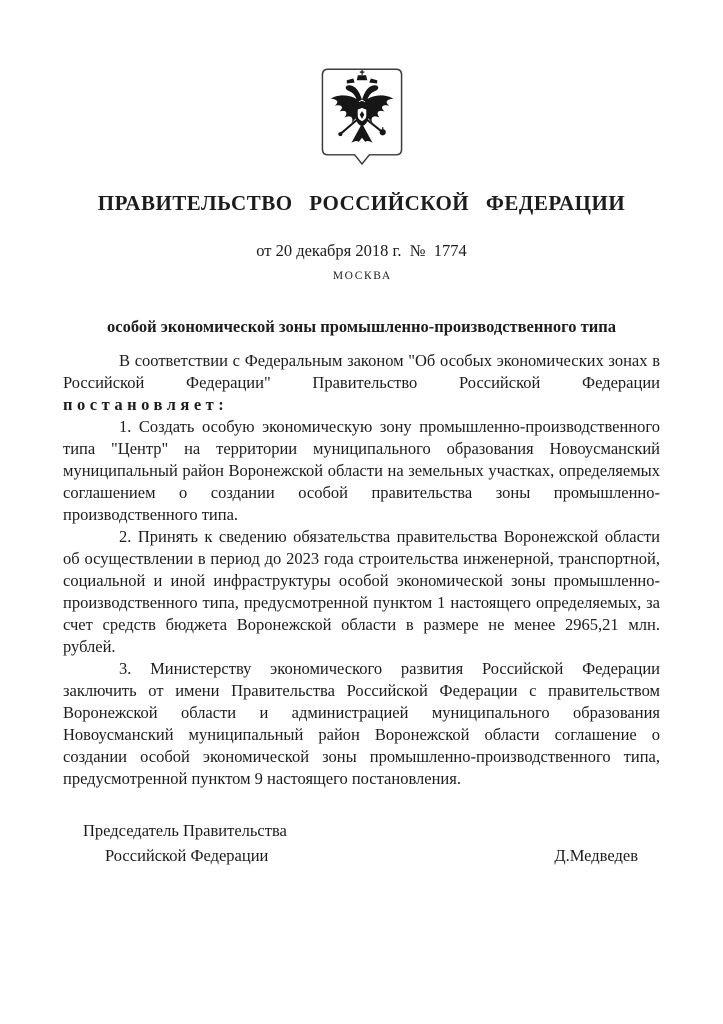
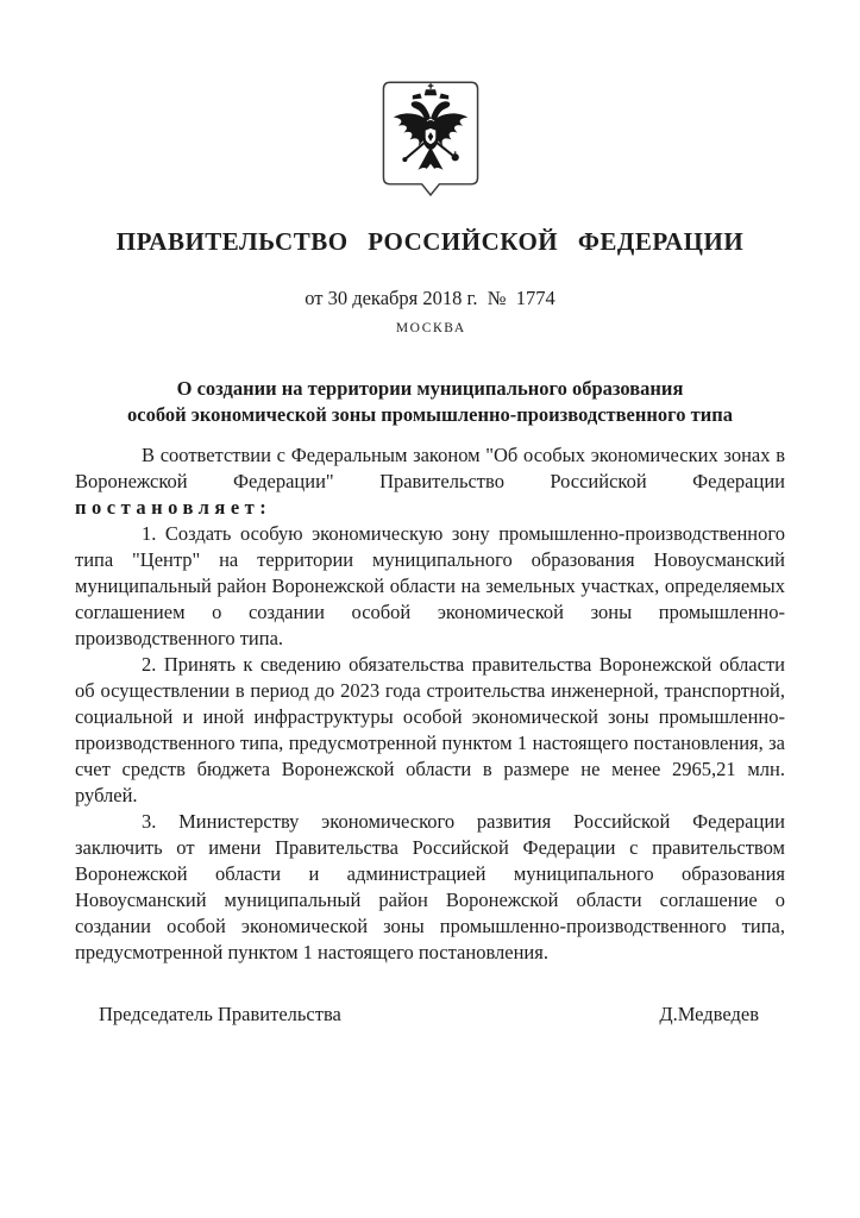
  ПРАВИТЕЛЬСТВО РОССИЙСКОЙ ФЕДЕРАЦИИ
- от 20 декабря 2018 г. № 1774
+ от 30 декабря 2018 г. № 1774
  МОСКВА
+ О создании на территории муниципального образования
  особой экономической зоны промышленно-производственного типа
- В соответствии с Федеральным законом "Об особых экономических зонах в Российской Федерации" Правительство Российской Федерации постановляет:
+ В соответствии с Федеральным законом "Об особых экономических зонах в Воронежской Федерации" Правительство Российской Федерации постановляет:
- 1. Создать особую экономическую зону промышленно-производственного типа "Центр" на территории муниципального образования Новоусманский муниципальный район Воронежской области на земельных участках, определяемых соглашением о создании особой правительства зоны промышленно-производственного типа.
+ 1. Создать особую экономическую зону промышленно-производственного типа "Центр" на территории муниципального образования Новоусманский муниципальный район Воронежской области на земельных участках, определяемых соглашением о создании особой экономической зоны промышленно-производственного типа.
- 2. Принять к сведению обязательства правительства Воронежской области об осуществлении в период до 2023 года строительства инженерной, транспортной, социальной и иной инфраструктуры особой экономической зоны промышленно-производственного типа, предусмотренной пунктом 1 настоящего определяемых, за счет средств бюджета Воронежской области в размере не менее 2965,21 млн. рублей.
+ 2. Принять к сведению обязательства правительства Воронежской области об осуществлении в период до 2023 года строительства инженерной, транспортной, социальной и иной инфраструктуры особой экономической зоны промышленно-производственного типа, предусмотренной пунктом 1 настоящего постановления, за счет средств бюджета Воронежской области в размере не менее 2965,21 млн. рублей.
- 3. Министерству экономического развития Российской Федерации заключить от имени Правительства Российской Федерации с правительством Воронежской области и администрацией муниципального образования Новоусманский муниципальный район Воронежской области соглашение о создании особой экономической зоны промышленно-производственного типа, предусмотренной пунктом 9 настоящего постановления.
+ 3. Министерству экономического развития Российской Федерации заключить от имени Правительства Российской Федерации с правительством Воронежской области и администрацией муниципального образования Новоусманский муниципальный район Воронежской области соглашение о создании особой экономической зоны промышленно-производственного типа, предусмотренной пунктом 1 настоящего постановления.
  Председатель Правительства
- Российской Федерации
  Д.Медведев
